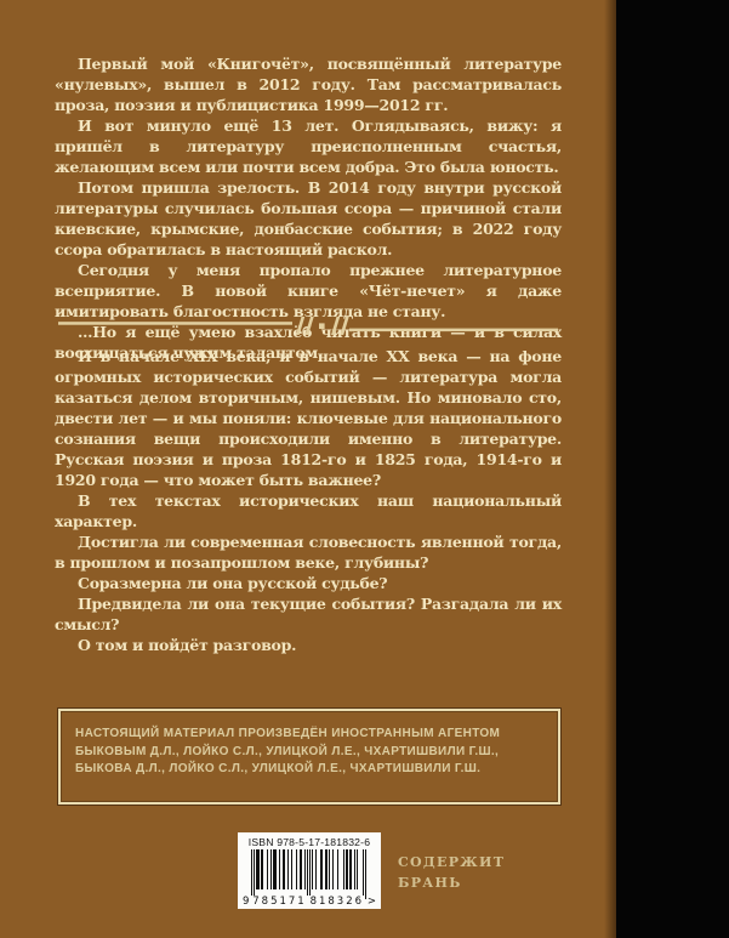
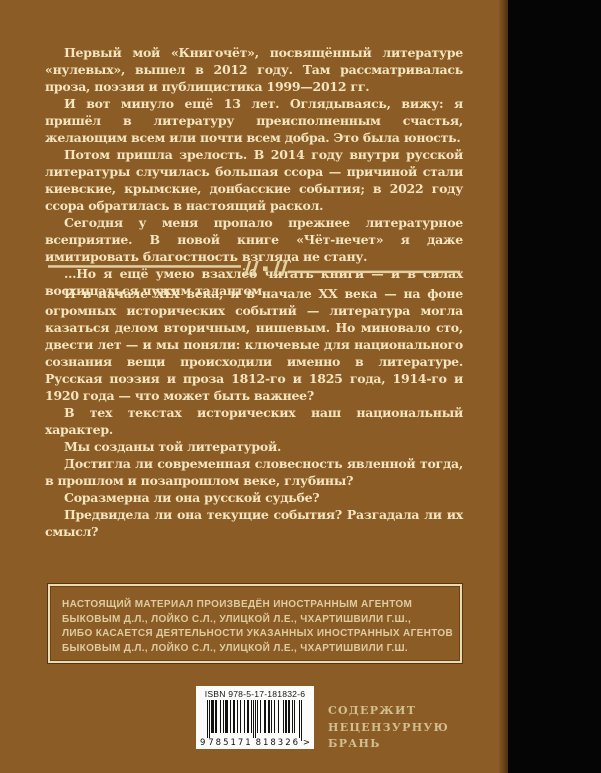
  Первый мой «Книгочёт», посвящённый литературе «нулевых», вышел в 2012 году. Там рассматривалась проза, поэзия и публицистика 1999—2012 гг.
  И вот минуло ещё 13 лет. Оглядываясь, вижу: я пришёл в литературу преисполненным счастья, желающим всем или почти всем добра. Это была юность.
  Потом пришла зрелость. В 2014 году внутри русской литературы случилась большая ссора — причиной стали киевские, крымские, донбасские события; в 2022 году ссора обратилась в настоящий раскол.
  Сегодня у меня пропало прежнее литературное всеприятие. В новой книге «Чёт-нечет» я даже имитировать благостность взгляда не стану.
  …Но я ещё умею взахл читать книги — и в силах восхищаться чужим талантом.
  И в начале XIX века, и в начале XX века — на фоне огромных исторических событий — литература могла казаться делом вторичным, нишевым. Но миновало сто, двести лет — и мы поняли: ключевые для национального сознания вещи происходили именно в литературе. Русская поэзия и проза 1812-го и 1825 года, 1914-го и 1920 года — что может быть важнее?
  В тех текстах исторических наш национальный характер.
+ Мы созданы той литературой.
  Достигла ли современная словесность явленной тогда, в прошлом и позапрошлом веке, глубины?
  Соразмерна ли она русской судьбе?
  Предвидела ли она текущие события? Разгадала ли их смысл?
- О том и пойдёт разговор.
  НАСТОЯЩИЙ МАТЕРИАЛ ПРОИЗВЕДЁН ИНОСТРАННЫМ АГЕНТОМ
  БЫКОВЫМ Д.Л., ЛОЙКО С.Л., УЛИЦКОЙ Л.Е., ЧХАРТИШВИЛИ Г.Ш.,
+ ЛИБО КАСАЕТСЯ ДЕЯТЕЛЬНОСТИ УКАЗАННЫХ ИНОСТРАННЫХ АГЕНТОВ
- БЫКОВА Д.Л., ЛОЙКО С.Л., УЛИЦКОЙ Л.Е., ЧХАРТИШВИЛИ Г.Ш.
+ БЫКОВЫМ Д.Л., ЛОЙКО С.Л., УЛИЦКОЙ Л.Е., ЧХАРТИШВИЛИ Г.Ш.
  ISBN 978-5-17-181832-6
  9
  785171
  818326
  >
  СОДЕРЖИТ
+ НЕЦЕНЗУРНУЮ
  БРАНЬ
